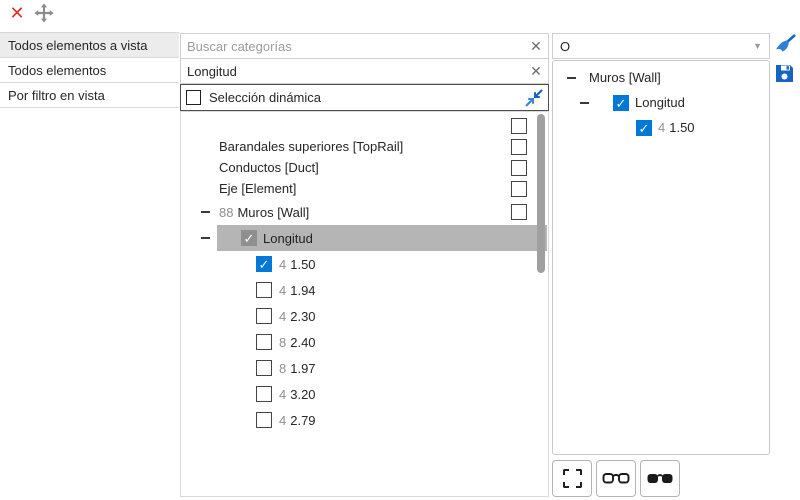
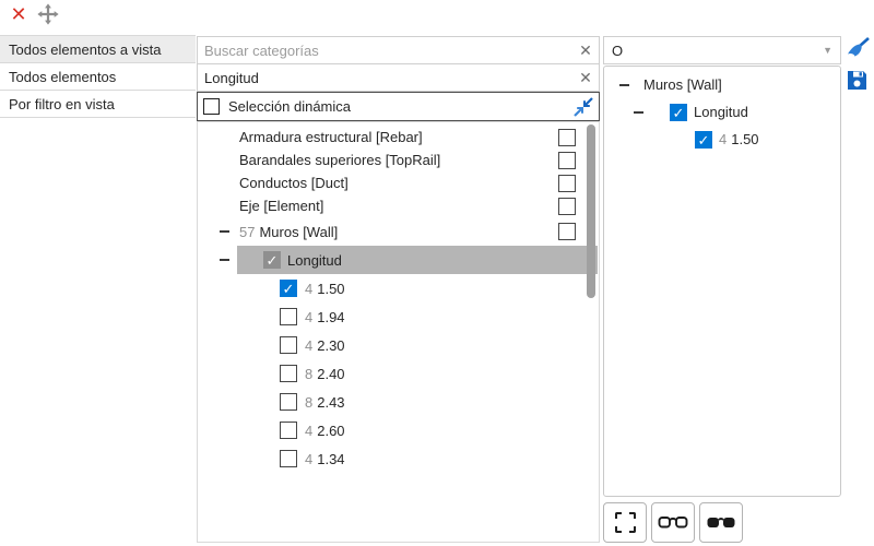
  ✕
  Todos elementos a vista
  Todos elementos
  Por filtro en vista
  Buscar categorías
  ✕
  Longitud
  ✕
  Selección dinámica
+ Armadura estructural [Rebar]
  Barandales superiores [TopRail]
  Conductos [Duct]
  Eje [Element]
- 88
+ 57
  Muros [Wall]
  Longitud
  4
  1.50
  4
  1.94
  4
  2.30
  8
  2.40
  8
- 1.97
+ 2.43
  4
- 3.20
+ 2.60
  4
- 2.79
+ 1.34
  O
  ▼
  Muros [Wall]
  Longitud
  4
  1.50
